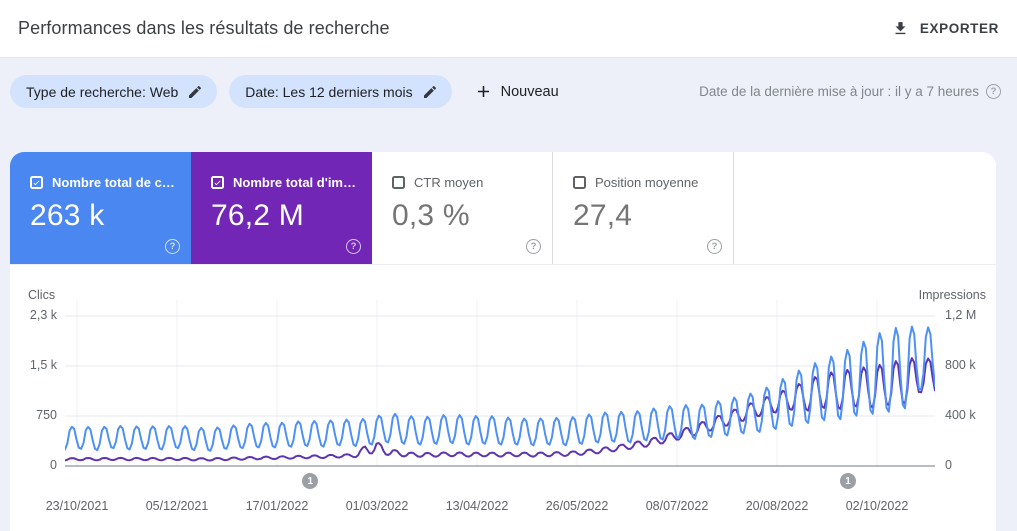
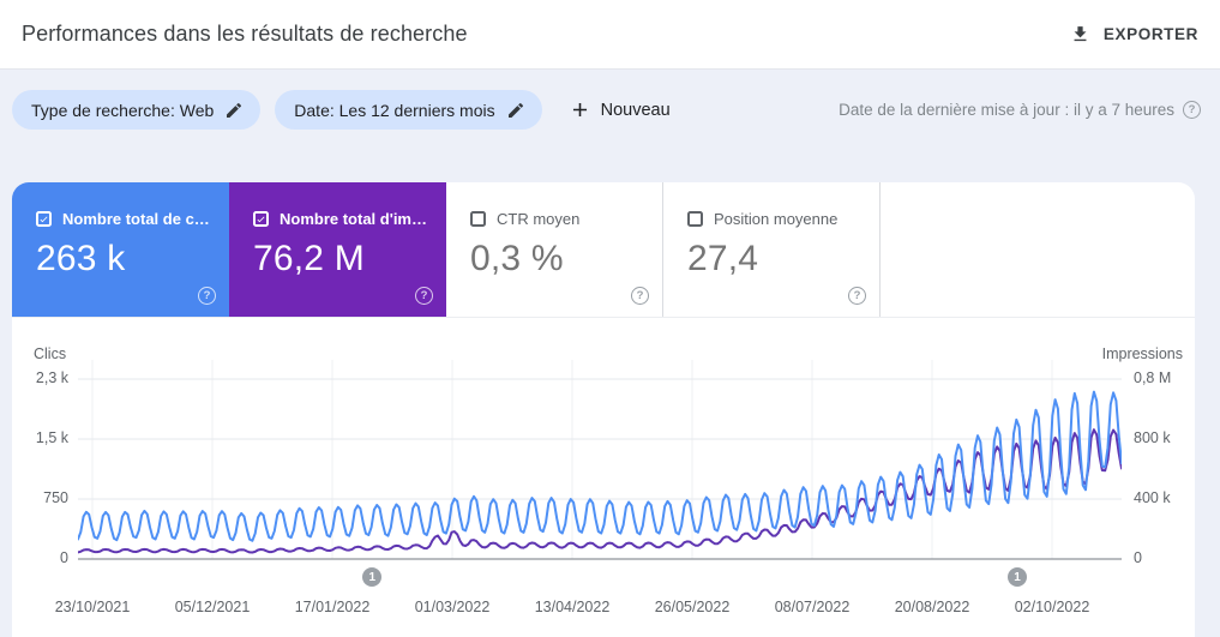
  Performances dans les résultats de recherche
  EXPORTER
  Type de recherche: Web
  Date: Les 12 derniers mois
  Nouveau
  Date de la dernière mise à jour : il y a 7 heures
  ?
  Nombre total de c…
  263 k
  ?
  Nombre total d'im…
  76,2 M
  ?
  CTR moyen
  0,3 %
  ?
  Position moyenne
  27,4
  ?
  Clics
  Impressions
  2,3 k
  1,5 k
  750
  0
- 1,2 M
+ 0,8 M
  800 k
  400 k
  0
  1
  1
  23/10/2021
  05/12/2021
  17/01/2022
  01/03/2022
  13/04/2022
  26/05/2022
  08/07/2022
  20/08/2022
  02/10/2022
